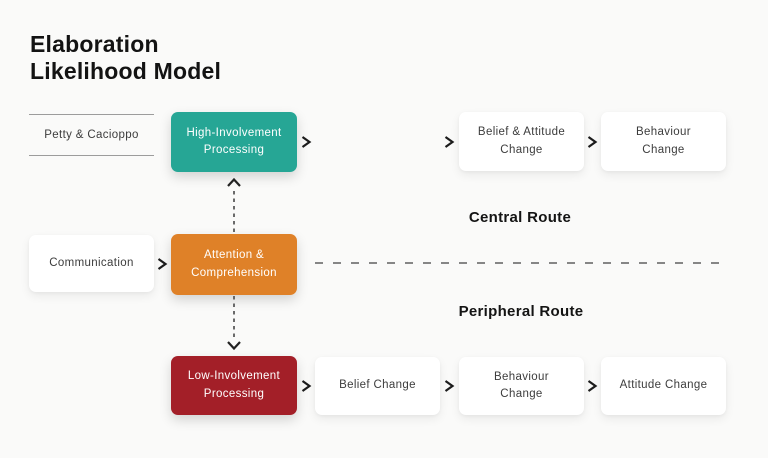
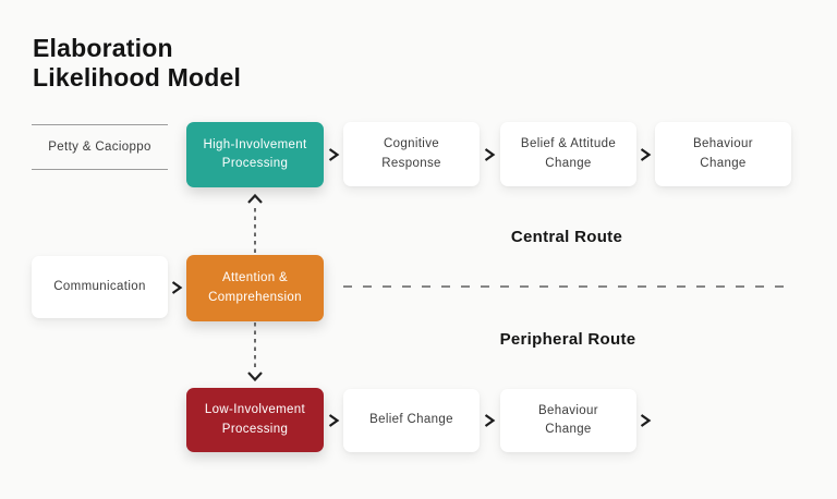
  Elaboration
  Likelihood Model
  Petty & Cacioppo
  High-Involvement
  Processing
+ Cognitive
+ Response
  Belief & Attitude
  Change
  Behaviour
  Change
  Central Route
  Peripheral Route
  Communication
  Attention &
  Comprehension
  Low-Involvement
  Processing
  Belief Change
  Behaviour
  Change
- Attitude Change
